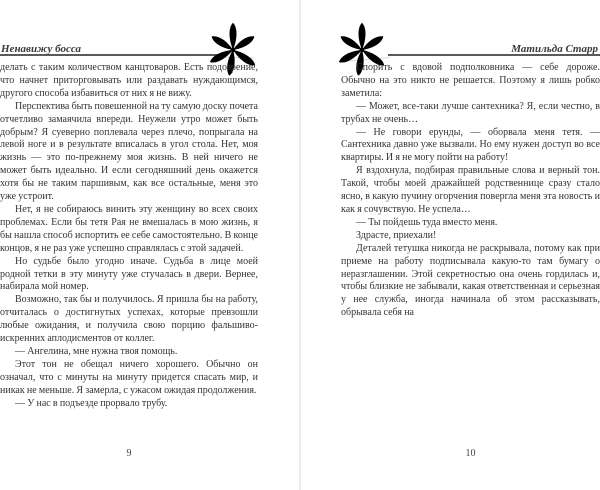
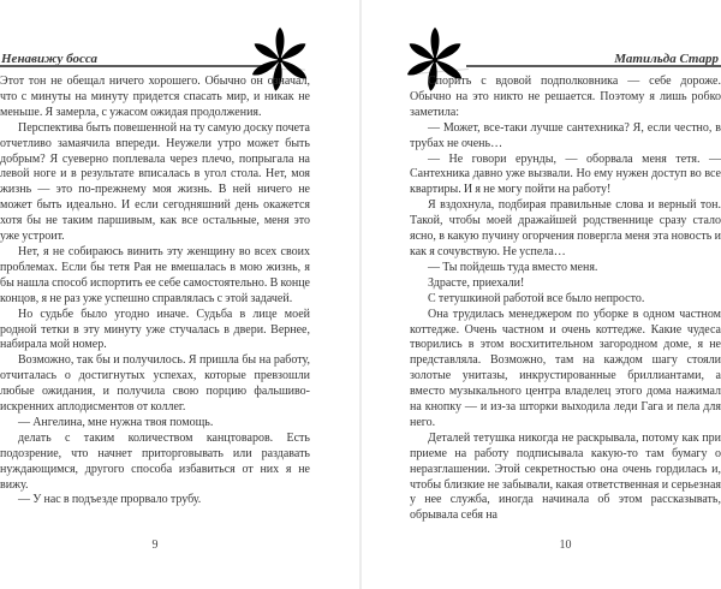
  Ненавижу босса
- делать с таким количеством канцтоваров. Есть подозрение, что начнет приторговывать или раздавать нуждающимся, другого способа избавиться от них я не вижу.
+ Этот тон не обещал ничего хорошего. Обычно он означал, что с минуты на минуту придется спасать мир, и никак не меньше. Я замерла, с ужасом ожидая продолжения.
  Перспектива быть повешенной на ту самую доску почета отчетливо замаячила впереди. Неужели утро может быть добрым? Я суеверно поплевала через плечо, попрыгала на левой ноге и в результате вписалась в угол стола. Нет, моя жизнь — это по-прежнему моя жизнь. В ней ничего не может быть идеально. И если сегодняшний день окажется хотя бы не таким паршивым, как все остальные, меня это уже устроит.
  Нет, я не собираюсь винить эту женщину во всех своих проблемах. Если бы тетя Рая не вмешалась в мою жизнь, я бы нашла способ испортить ее себе самостоятельно. В конце концов, я не раз уже успешно справлялась с этой задачей.
  Но судьбе было угодно иначе. Судьба в лице моей родной тетки в эту минуту уже стучалась в двери. Вернее, набирала мой номер.
  Возможно, так бы и получилось. Я пришла бы на работу, отчиталась о достигнутых успехах, которые превзошли любые ожидания, и получила свою порцию фальшиво-искренних аплодисментов от коллег.
  — Ангелина, мне нужна твоя помощь.
- Этот тон не обещал ничего хорошего. Обычно он означал, что с минуты на минуту придется спасать мир, и никак не меньше. Я замерла, с ужасом ожидая продолжения.
+ делать с таким количеством канцтоваров. Есть подозрение, что начнет приторговывать или раздавать нуждающимся, другого способа избавиться от них я не вижу.
  — У нас в подъезде прорвало трубу.
  9
  Матильда Старр
  Спорить с вдовой подполковника — себе дороже. Обычно на это никто не решается. Поэтому я лишь робко заметила:
  — Может, все-таки лучше сантехника? Я, если честно, в трубах не очень…
  — Не говори ерунды, — оборвала меня тетя. — Сантехника давно уже вызвали. Но ему нужен доступ во все квартиры. И я не могу пойти на работу!
  Я вздохнула, подбирая правильные слова и верный тон. Такой, чтобы моей дражайшей родственнице сразу стало ясно, в какую пучину огорчения повергла меня эта новость и как я сочувствую. Не успела…
  — Ты пойдешь туда вместо меня.
  Здрасте, приехали!
+ С тетушкиной работой все было непросто.
+ Она трудилась менеджером по уборке в одном частном коттедже. Очень частном и очень коттедже. Какие чудеса творились в этом восхитительном загородном доме, я не представляла. Возможно, там на каждом шагу стояли золотые унитазы, инкрустированные бриллиантами, а вместо музыкального центра владелец этого дома нажимал на кнопку — и из-за шторки выходила леди Гага и пела для него.
  Деталей тетушка никогда не раскрывала, потому как при приеме на работу подписывала какую-то там бумагу о неразглашении. Этой секретностью она очень гордилась и, чтобы близкие не забывали, какая ответственная и серьезная у нее служба, иногда начинала об этом рассказывать, обрывала себя на
  10
